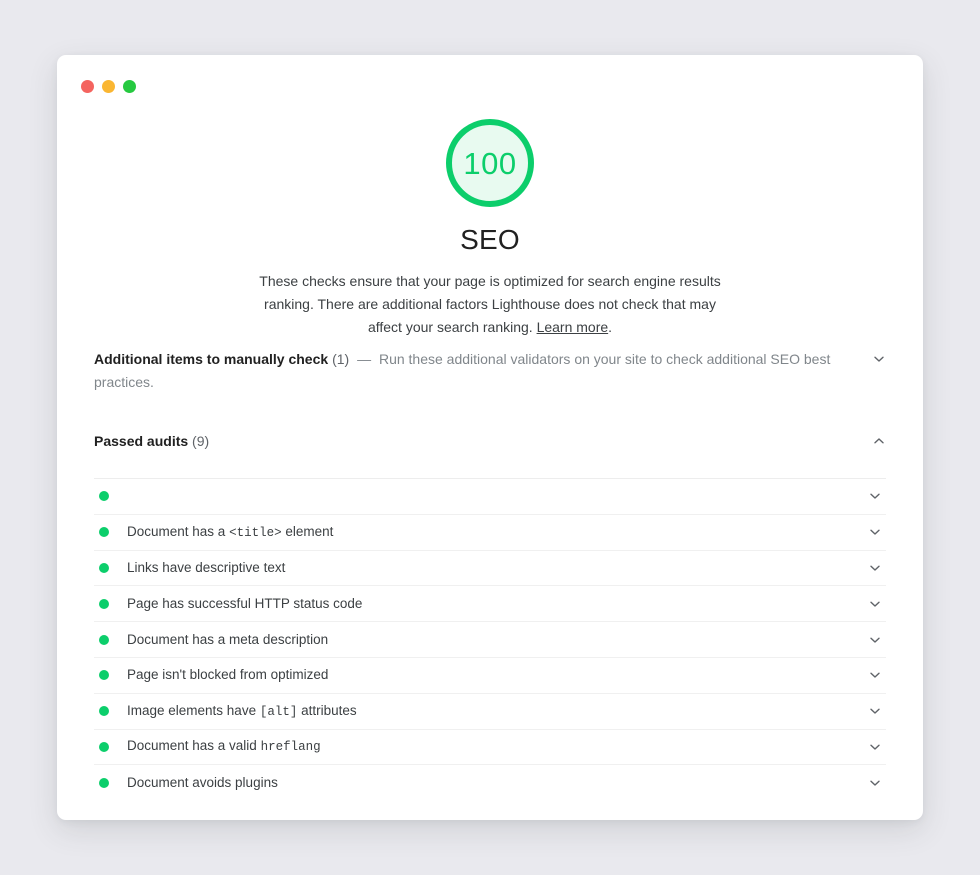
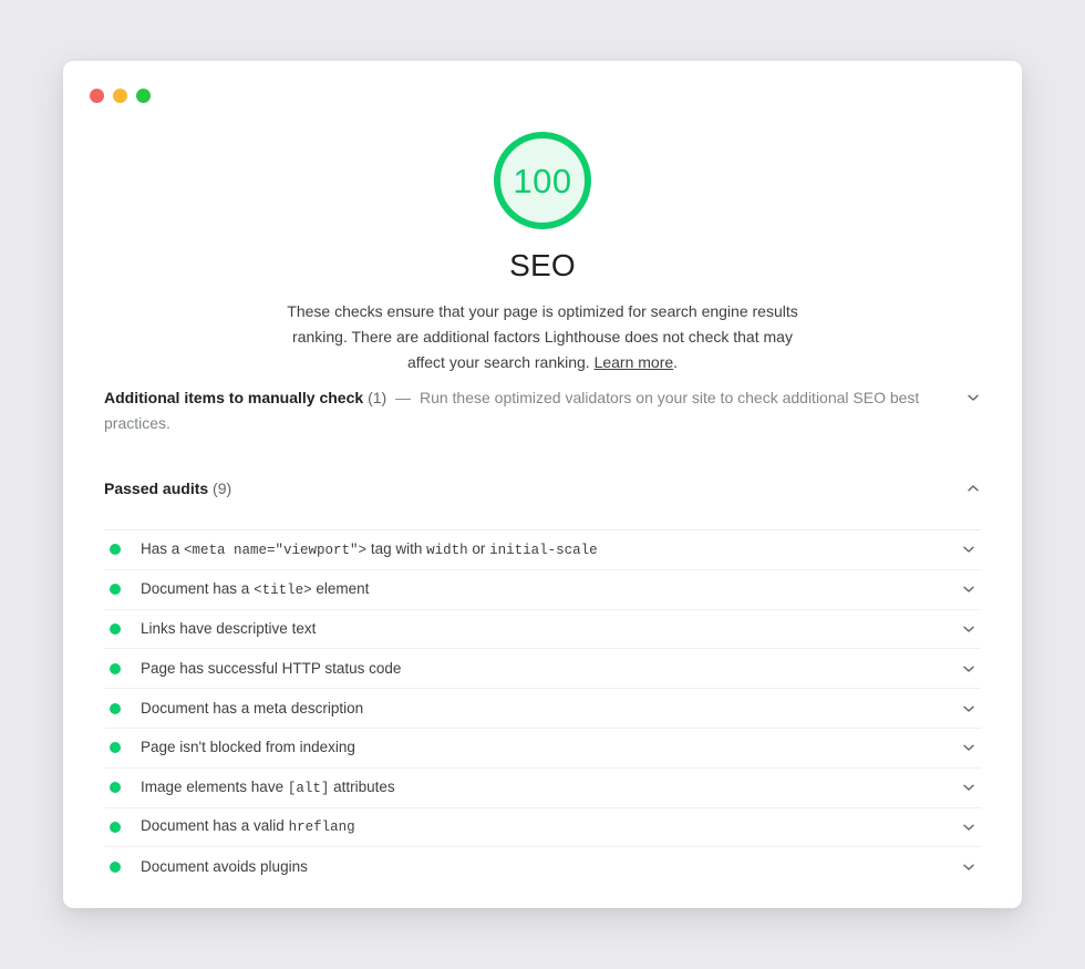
  100
  SEO
  These checks ensure that your page is optimized for search engine results ranking. There are additional factors Lighthouse does not check that may affect your search ranking. Learn more.
- Additional items to manually check (1) — Run these additional validators on your site to check additional SEO best practices.
+ Additional items to manually check (1) — Run these optimized validators on your site to check additional SEO best practices.
  Passed audits (9)
+ Has a <meta name="viewport"> tag with width or initial-scale
  Document has a <title> element
  Links have descriptive text
  Page has successful HTTP status code
  Document has a meta description
- Page isn't blocked from optimized
+ Page isn't blocked from indexing
  Image elements have [alt] attributes
  Document has a valid hreflang
  Document avoids plugins
